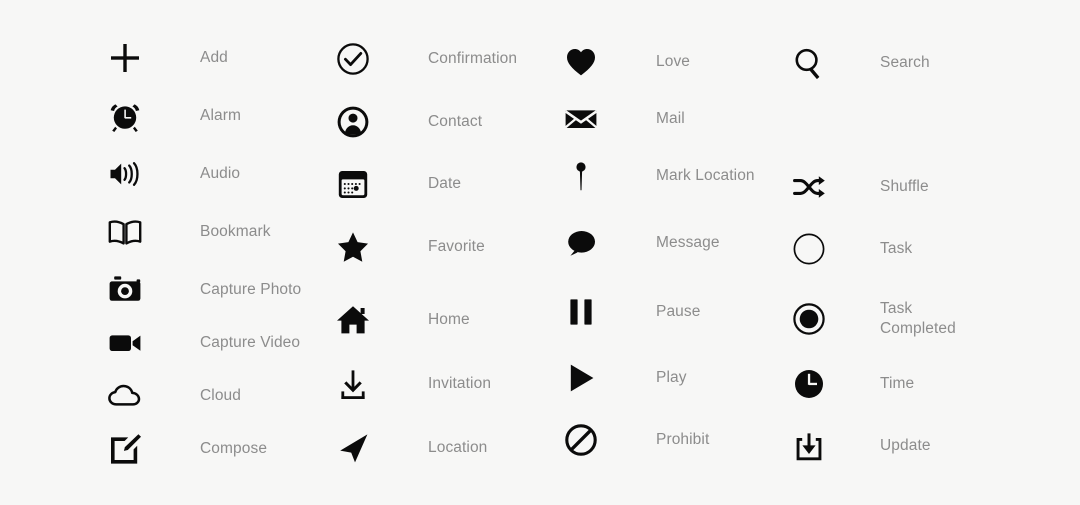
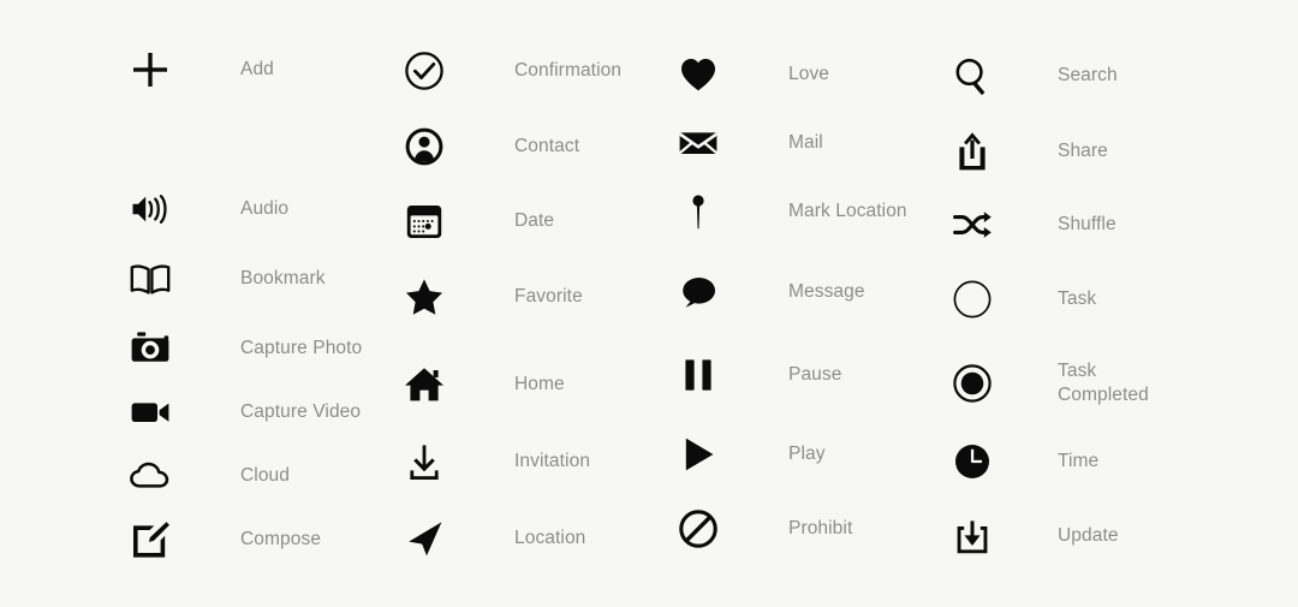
  Add
- Alarm
  Audio
  Bookmark
  Capture Photo
  Capture Video
  Cloud
  Compose
  Confirmation
  Contact
  Date
  Favorite
  Home
  Invitation
  Location
  Love
  Mail
  Mark Location
  Message
  Pause
  Play
  Prohibit
  Search
+ Share
  Shuffle
  Task
  Task
  Completed
  Time
  Update
